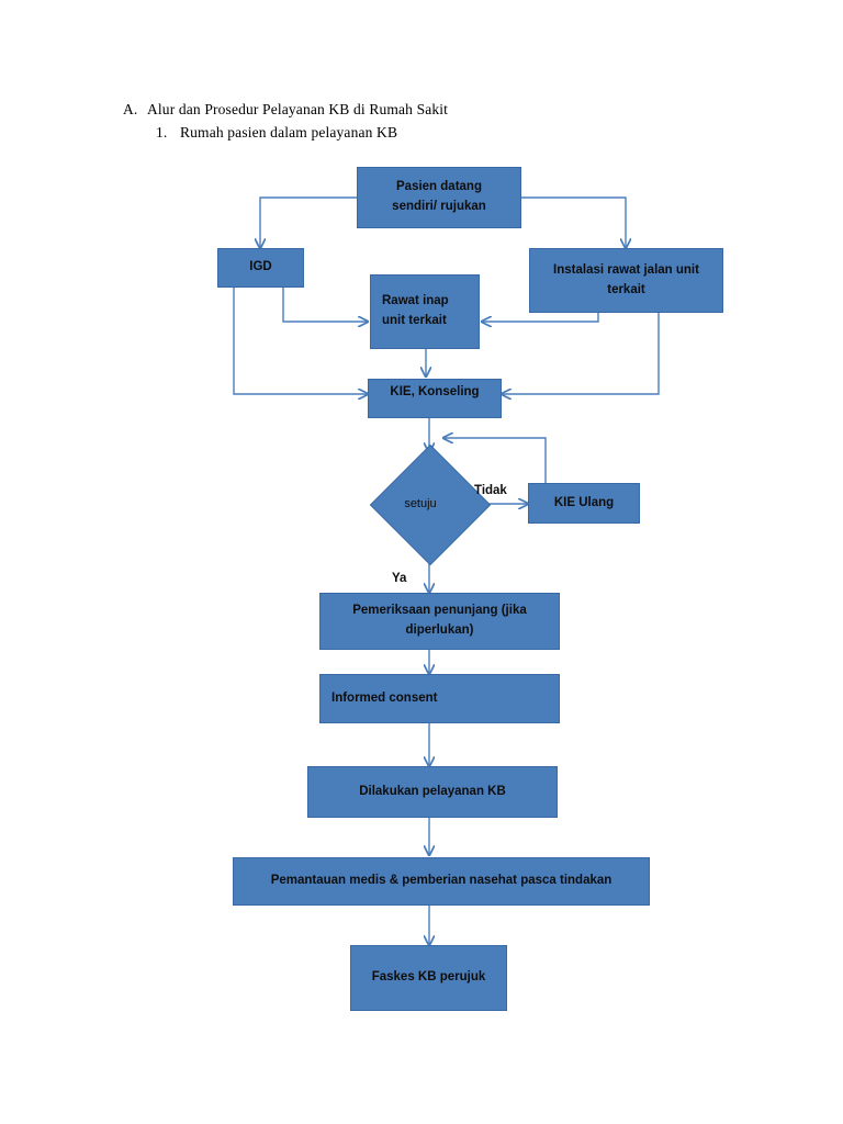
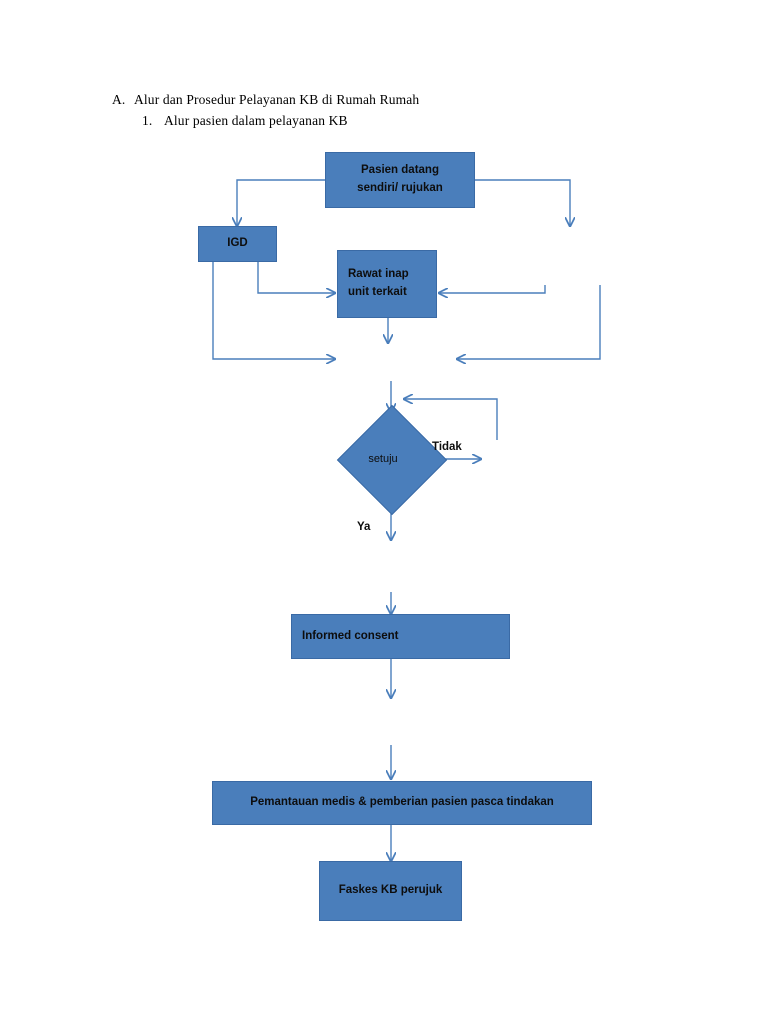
  A.
- Alur dan Prosedur Pelayanan KB di Rumah Sakit
+ Alur dan Prosedur Pelayanan KB di Rumah Rumah
  1.
- Rumah pasien dalam pelayanan KB
+ Alur pasien dalam pelayanan KB
  Pasien datang
  sendiri/ rujukan
  IGD
- Instalasi rawat jalan unit
- terkait
  Rawat inap
  unit terkait
- KIE, Konseling
  setuju
  Tidak
  Ya
- KIE Ulang
- Pemeriksaan penunjang (jika
- diperlukan)
  Informed consent
- Dilakukan pelayanan KB
- Pemantauan medis & pemberian nasehat pasca tindakan
+ Pemantauan medis & pemberian pasien pasca tindakan
  Faskes KB perujuk
